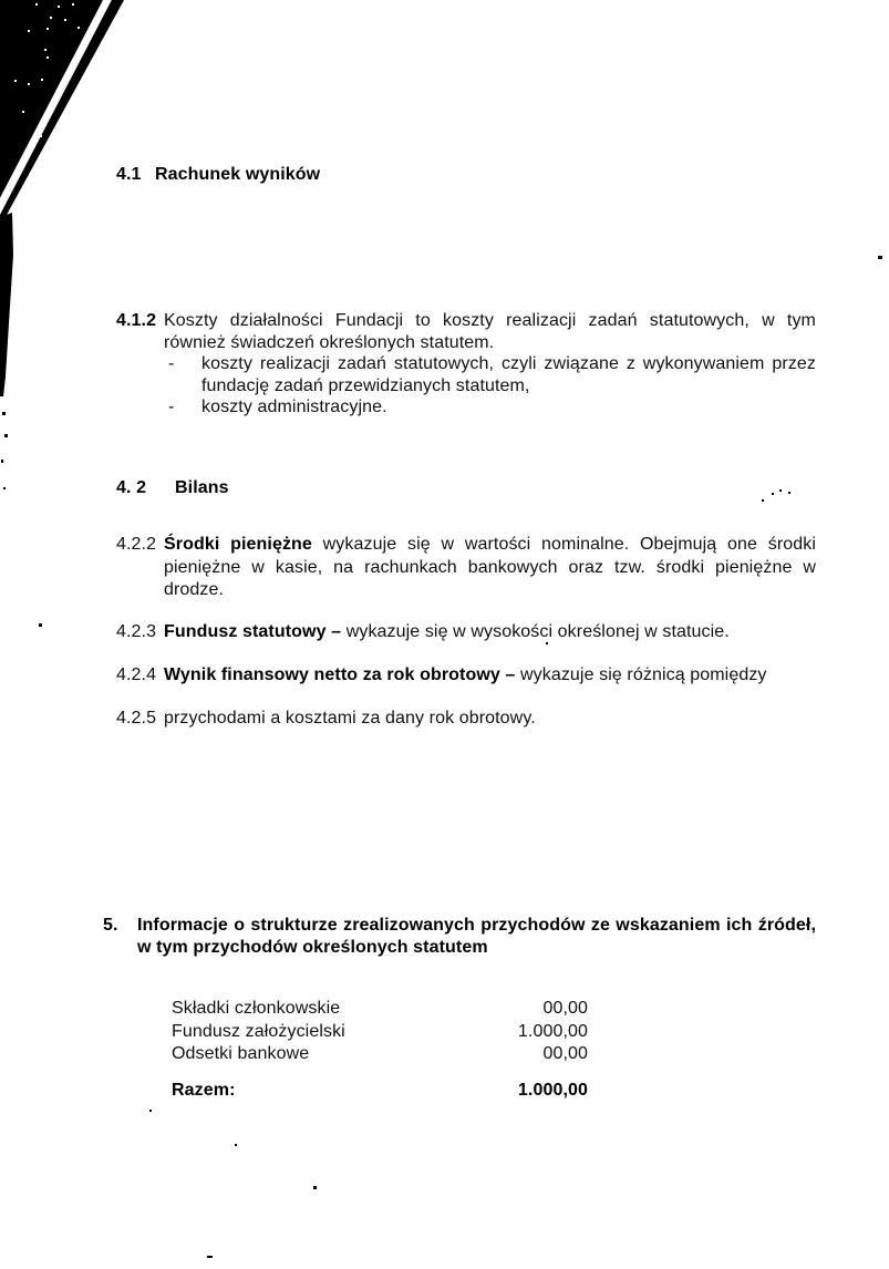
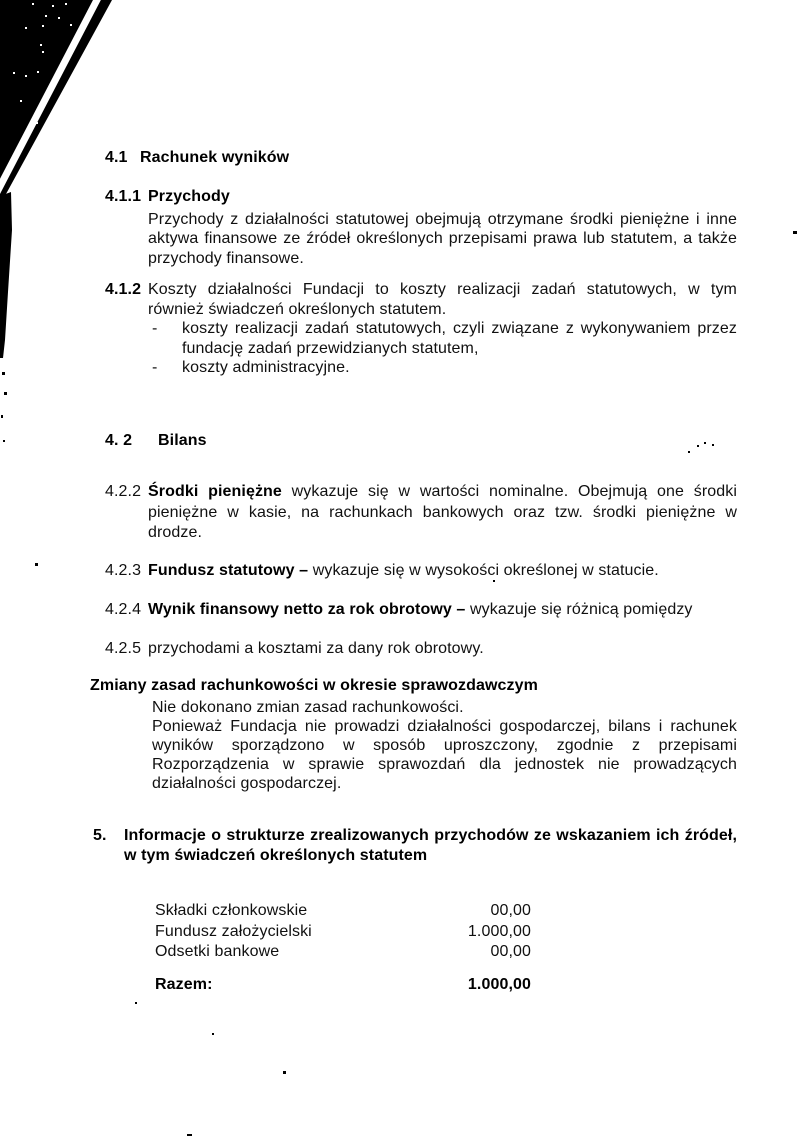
  4.1
  Rachunek wyników
+ 4.1.1
+ Przychody
+ Przychody z działalności statutowej obejmują otrzymane środki pieniężne i inne aktywa finansowe ze źródeł określonych przepisami prawa lub statutem, a także przychody finansowe.
  4.1.2
  Koszty działalności Fundacji to koszty realizacji zadań statutowych, w tym również świadczeń określonych statutem.
  -
  koszty realizacji zadań statutowych, czyli związane z wykonywaniem przez fundację zadań przewidzianych statutem,
  -
  koszty administracyjne.
  4. 2
  Bilans
  4.2.2
  Środki pieniężne wykazuje się w wartości nominalne. Obejmują one środki pieniężne w kasie, na rachunkach bankowych oraz tzw. środki pieniężne w drodze.
  4.2.3
  Fundusz statutowy – wykazuje się w wysokości określonej w statucie.
  4.2.4
  Wynik finansowy netto za rok obrotowy – wykazuje się różnicą pomiędzy
  4.2.5
  przychodami a kosztami za dany rok obrotowy.
+ Zmiany zasad rachunkowości w okresie sprawozdawczym
+ Nie dokonano zmian zasad rachunkowości.
+ Ponieważ Fundacja nie prowadzi działalności gospodarczej, bilans i rachunek wyników sporządzono w sposób uproszczony, zgodnie z przepisami Rozporządzenia w sprawie sprawozdań dla jednostek nie prowadzących działalności gospodarczej.
  5.
- Informacje o strukturze zrealizowanych przychodów ze wskazaniem ich źródeł, w tym przychodów określonych statutem
+ Informacje o strukturze zrealizowanych przychodów ze wskazaniem ich źródeł, w tym świadczeń określonych statutem
  Składki członkowskie
  00,00
  Fundusz założycielski
  1.000,00
  Odsetki bankowe
  00,00
  Razem:
  1.000,00
